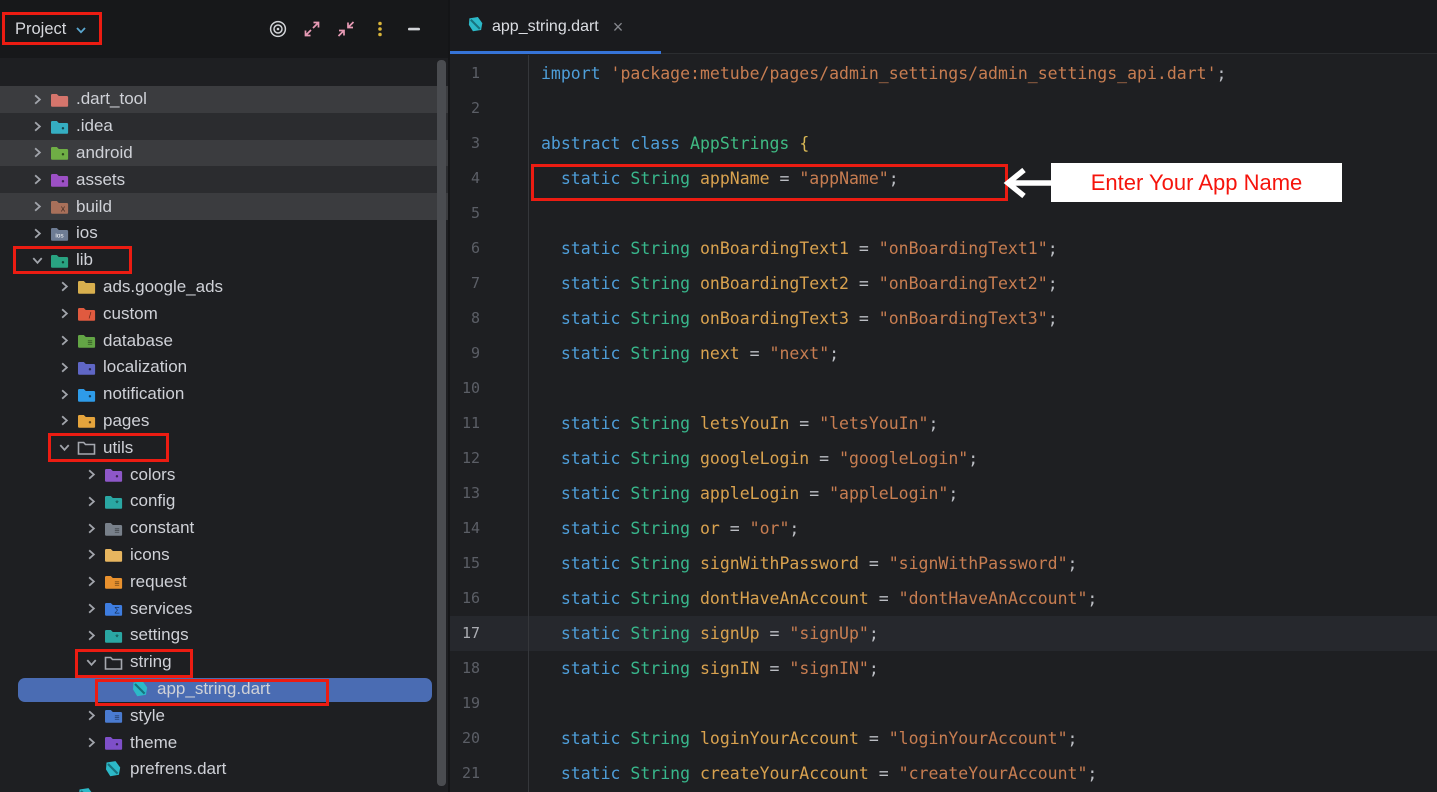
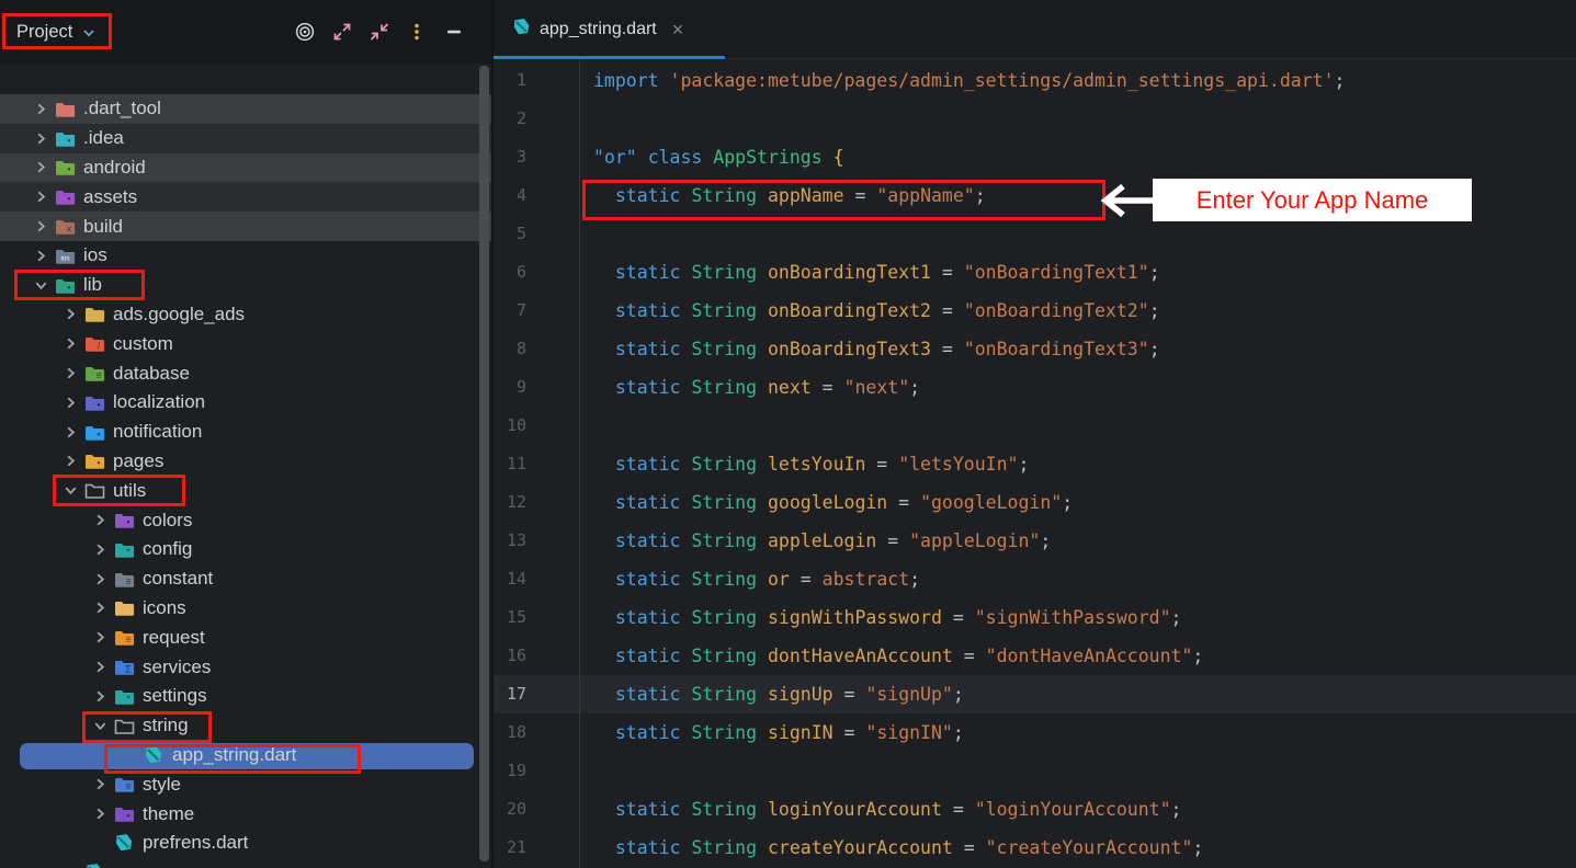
  Project
  .dart_tool
  •
  .idea
  •
  android
  •
  assets
  x
  build
  ios
  •
  lib
  ads.google_ads
  /
  custom
  ≡
  database
  •
  localization
  •
  notification
  •
  pages
  utils
  •
  colors
  *
  config
  ≡
  constant
  icons
  ≡
  request
  Σ
  services
  *
  settings
  string
  app_string.dart
  ≡
  style
  •
  theme
  prefrens.dart
  app_string.dart
  ×
  1
  import 'package:metube/pages/admin_settings/admin_settings_api.dart';
  2
  3
- abstract class AppStrings {
+ "or" class AppStrings {
  4
  static String appName = "appName";
  5
  6
  static String onBoardingText1 = "onBoardingText1";
  7
  static String onBoardingText2 = "onBoardingText2";
  8
  static String onBoardingText3 = "onBoardingText3";
  9
  static String next = "next";
  10
  11
  static String letsYouIn = "letsYouIn";
  12
  static String googleLogin = "googleLogin";
  13
  static String appleLogin = "appleLogin";
  14
- static String or = "or";
+ static String or = abstract;
  15
  static String signWithPassword = "signWithPassword";
  16
  static String dontHaveAnAccount = "dontHaveAnAccount";
  17
  static String signUp = "signUp";
  18
  static String signIN = "signIN";
  19
  20
  static String loginYourAccount = "loginYourAccount";
  21
  static String createYourAccount = "createYourAccount";
  Enter Your App Name
